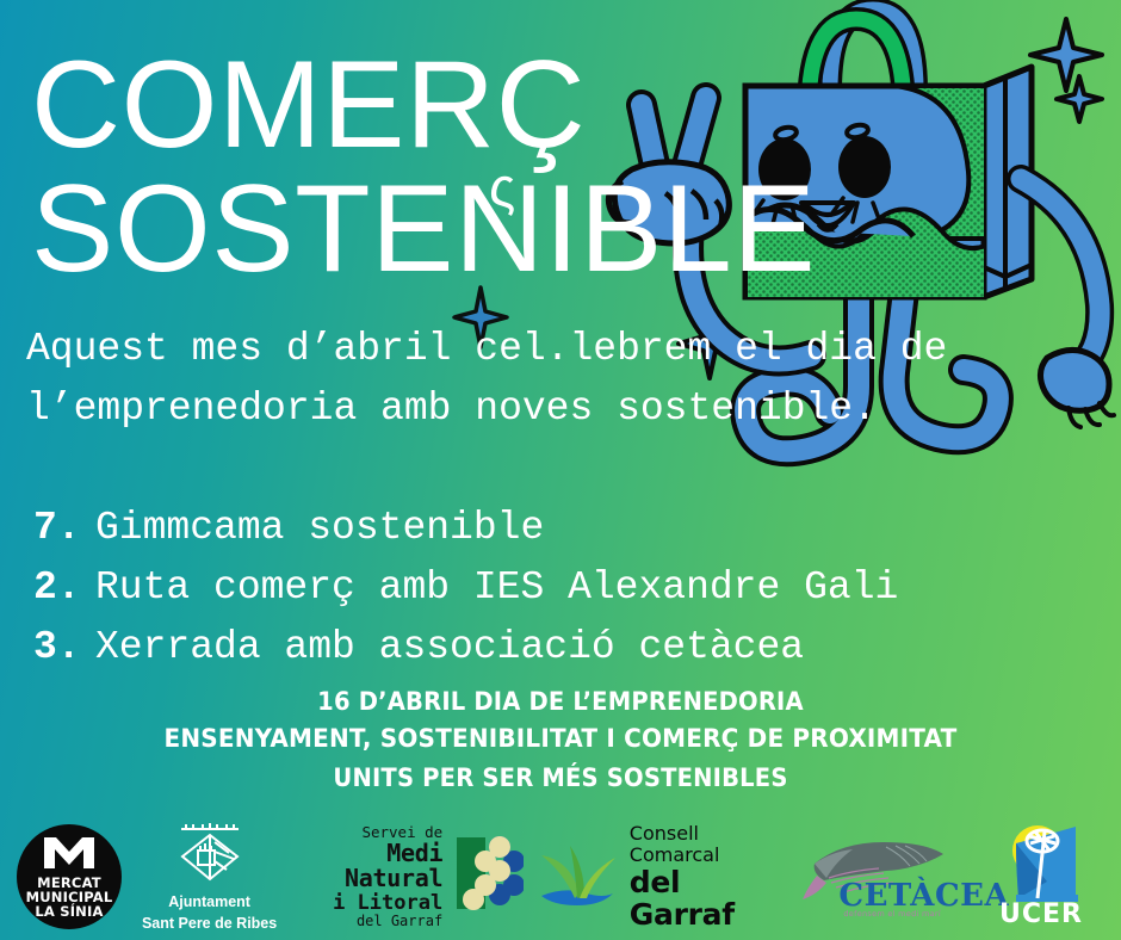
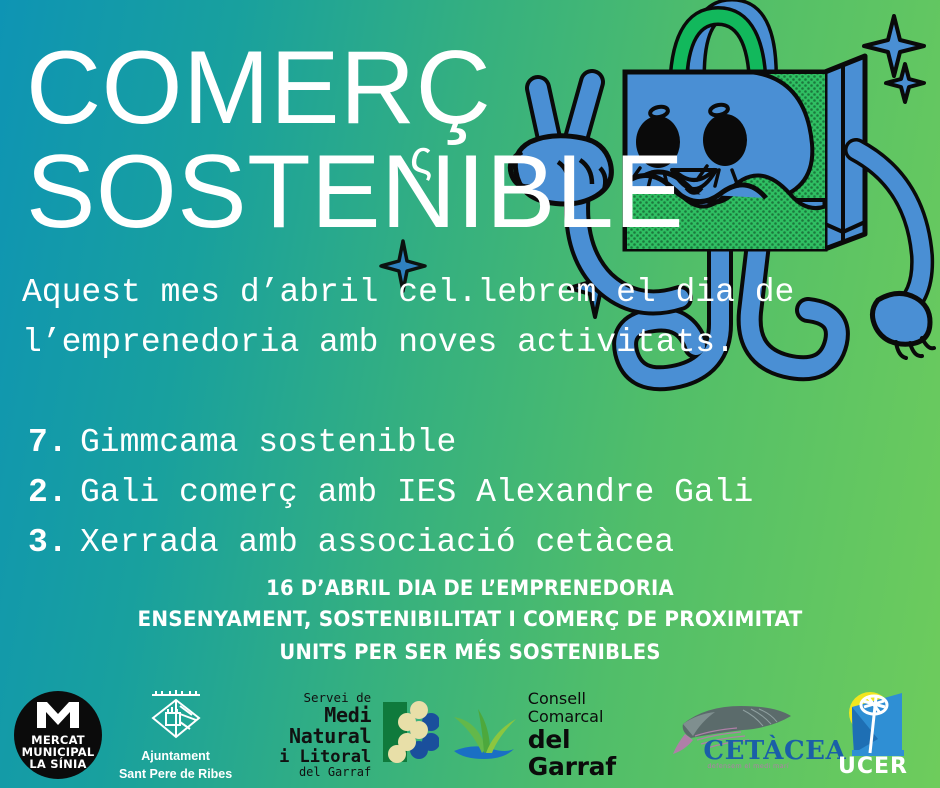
  COMERÇ
  ς
  SOSTENIBLE
- Aquest mes d’abril cel.lebrem el dia de l’emprenedoria amb noves sostenible.
+ Aquest mes d’abril cel.lebrem el dia de l’emprenedoria amb noves activitats.
  7.
  Gimmcama sostenible
  2.
- Ruta comerç amb IES Alexandre Gali
+ Gali comerç amb IES Alexandre Gali
  3.
  Xerrada amb associació cetàcea
  16 D’ABRIL DIA DE L’EMPRENEDORIA
  ENSENYAMENT, SOSTENIBILITAT I COMERÇ DE PROXIMITAT
  UNITS PER SER MÉS SOSTENIBLES
  MERCAT
  MUNICIPAL
  LA SÍNIA
  Ajuntament
  Sant Pere de Ribes
  Servei de
  Medi Natural
  i Litoral
  del Garraf
  Consell Comarcal
  del Garraf
  CETÀCEA
  defensem el medi marí
  UCER
